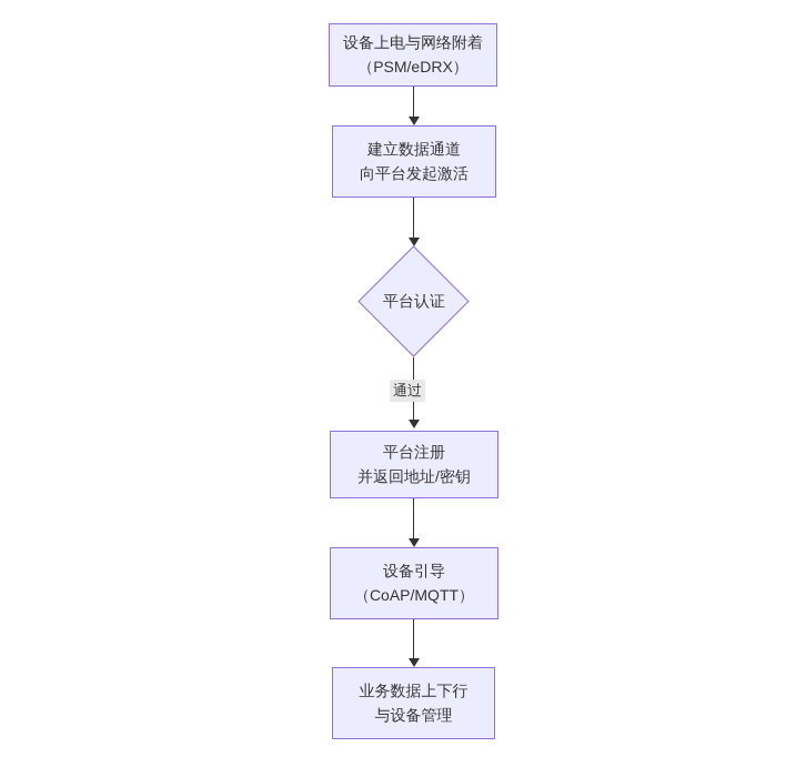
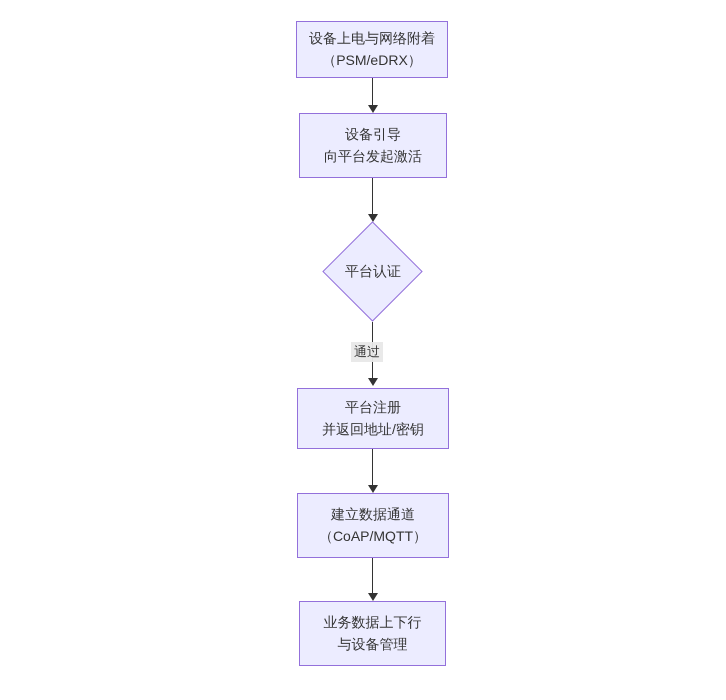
  设备上电与网络附着
  （PSM/eDRX）
- 建立数据通道
+ 设备引导
  向平台发起激活
  平台认证
  通过
  平台注册
  并返回地址/密钥
- 设备引导
+ 建立数据通道
  （CoAP/MQTT）
  业务数据上下行
  与设备管理
